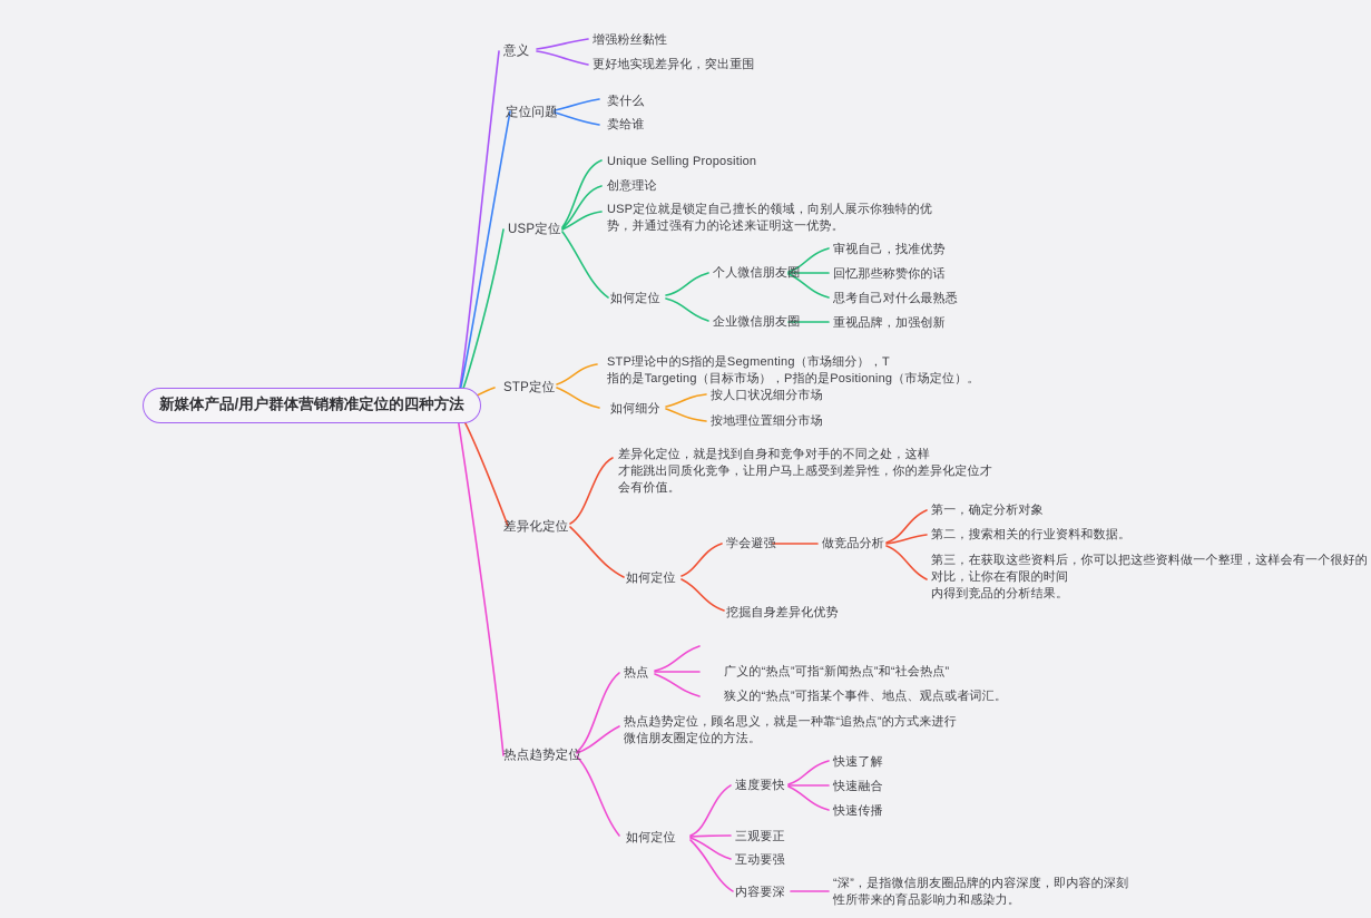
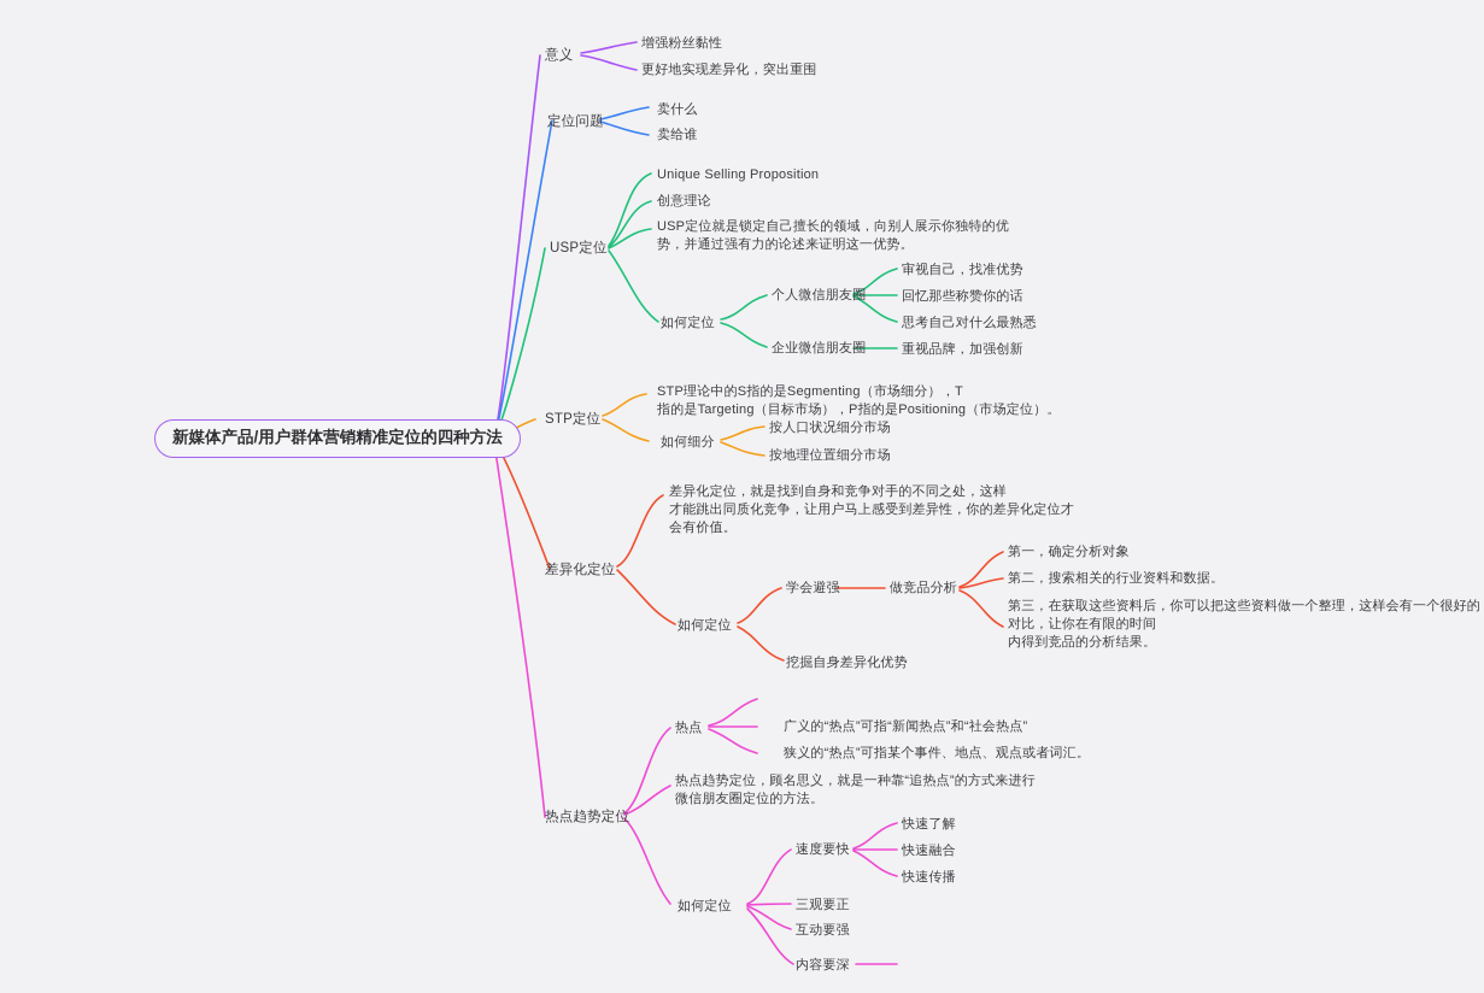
  新媒体产品/用户群体营销精准定位的四种方法
  意义
  增强粉丝黏性
  更好地实现差异化，突出重围
  定位问题
  卖什么
  卖给谁
  USP定位
  Unique Selling Proposition
  创意理论
  USP定位就是锁定自己擅长的领域，向别人展示你独特的优
  势，并通过强有力的论述来证明这一优势。
  如何定位
  个人微信朋友圈
  审视自己，找准优势
  回忆那些称赞你的话
  思考自己对什么最熟悉
  企业微信朋友圈
  重视品牌，加强创新
  STP定位
  STP理论中的S指的是Segmenting（市场细分），T
  指的是Targeting（目标市场），P指的是Positioning（市场定位）。
  如何细分
  按人口状况细分市场
  按地理位置细分市场
  差异化定位
  差异化定位，就是找到自身和竞争对手的不同之处，这样
  才能跳出同质化竞争，让用户马上感受到差异性，你的差异化定位才
  会有价值。
  如何定位
  学会避强
  做竞品分析
  第一，确定分析对象
  第二，搜索相关的行业资料和数据。
  第三，在获取这些资料后，你可以把这些资料做一个整理，这样会有一个很好的
  对比，让你在有限的时间
  内得到竞品的分析结果。
  挖掘自身差异化优势
  热点趋势定位
  热点
  广义的“热点”可指“新闻热点”和“社会热点”
  狭义的“热点”可指某个事件、地点、观点或者词汇。
  热点趋势定位，顾名思义，就是一种靠“追热点”的方式来进行
  微信朋友圈定位的方法。
  如何定位
  速度要快
  快速了解
  快速融合
  快速传播
  三观要正
  互动要强
  内容要深
- “深”，是指微信朋友圈品牌的内容深度，即内容的深刻
- 性所带来的育品影响力和感染力。
